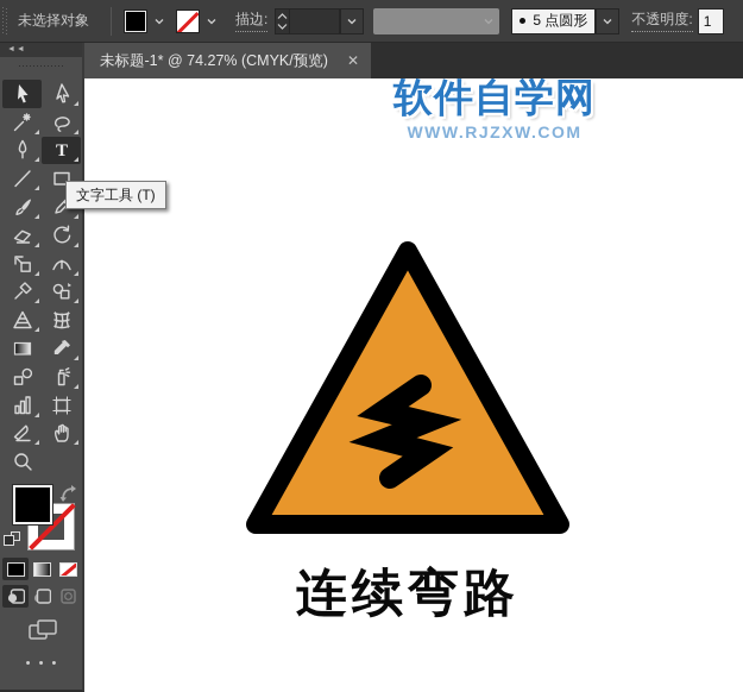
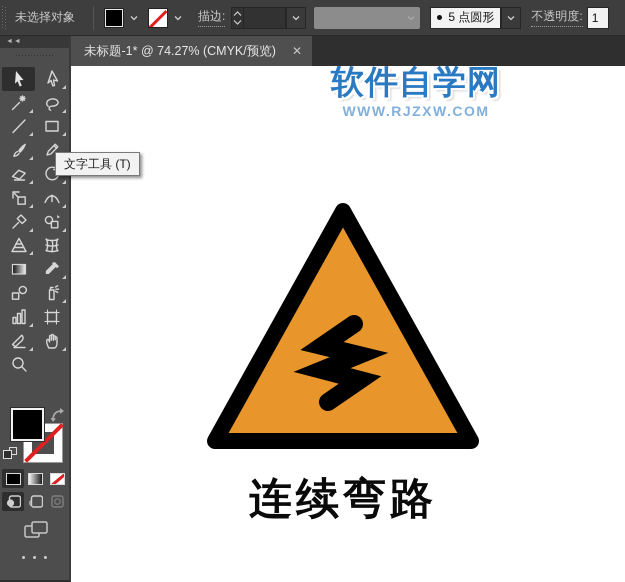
  未选择对象
  描边:
  5 点圆形
  不透明度:
  1
  未标题-1* @ 74.27% (CMYK/预览)
  ✕
  软件自学网
  WWW.RJZXW.COM
  连续弯路
- T
  • • •
  文字工具 (T)
